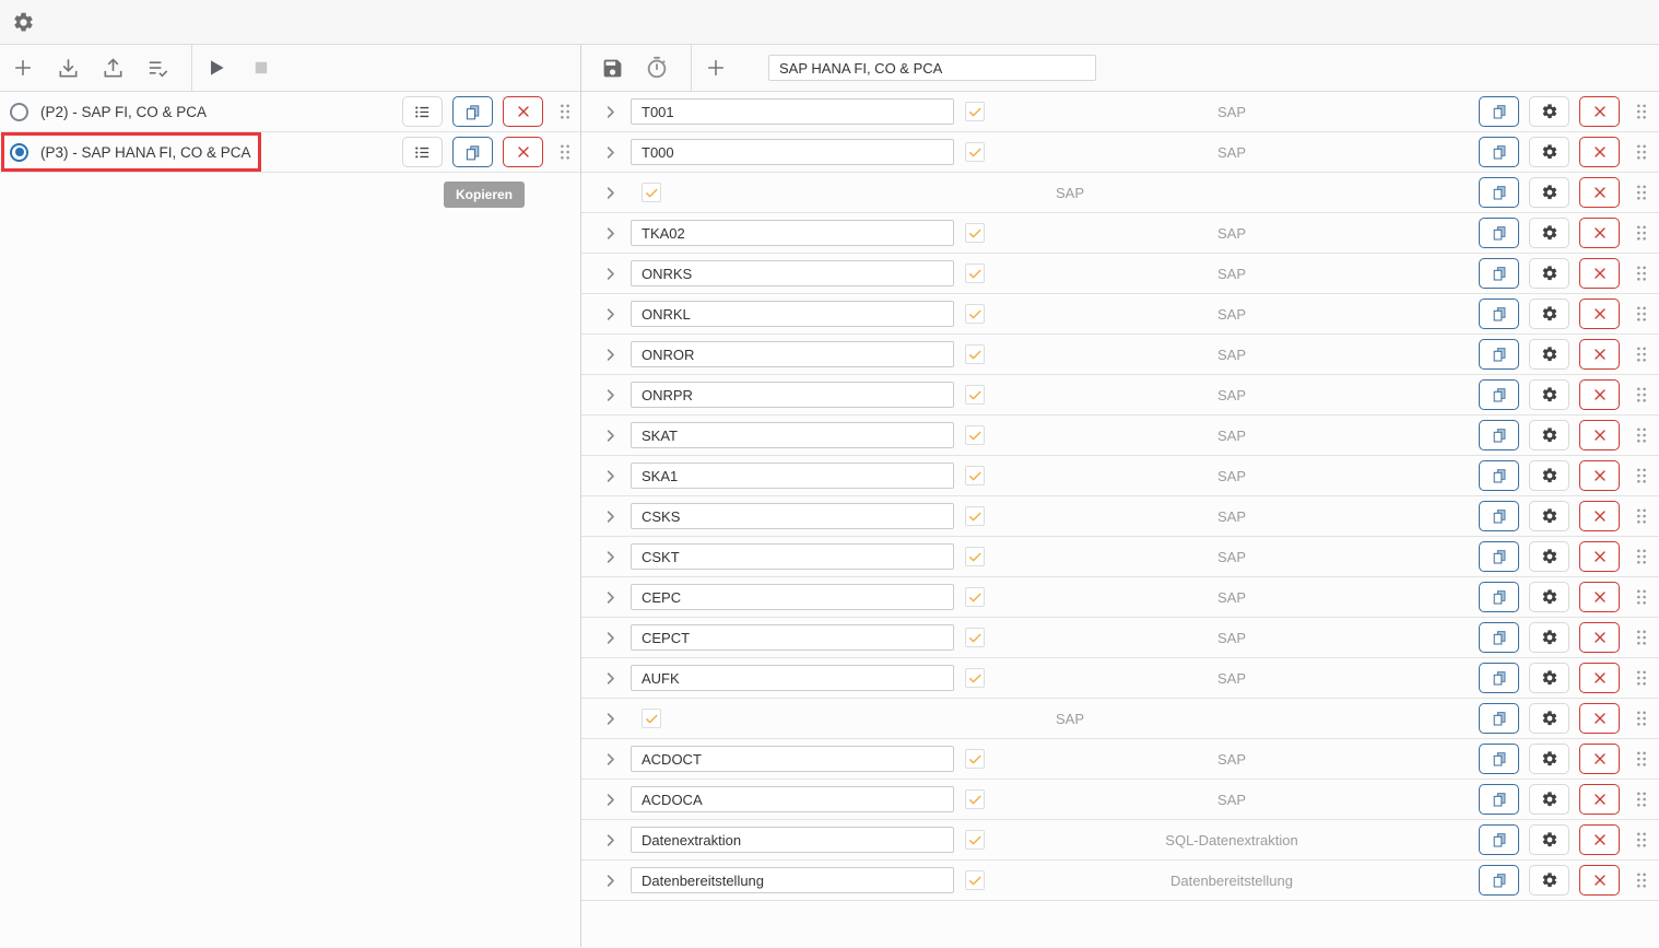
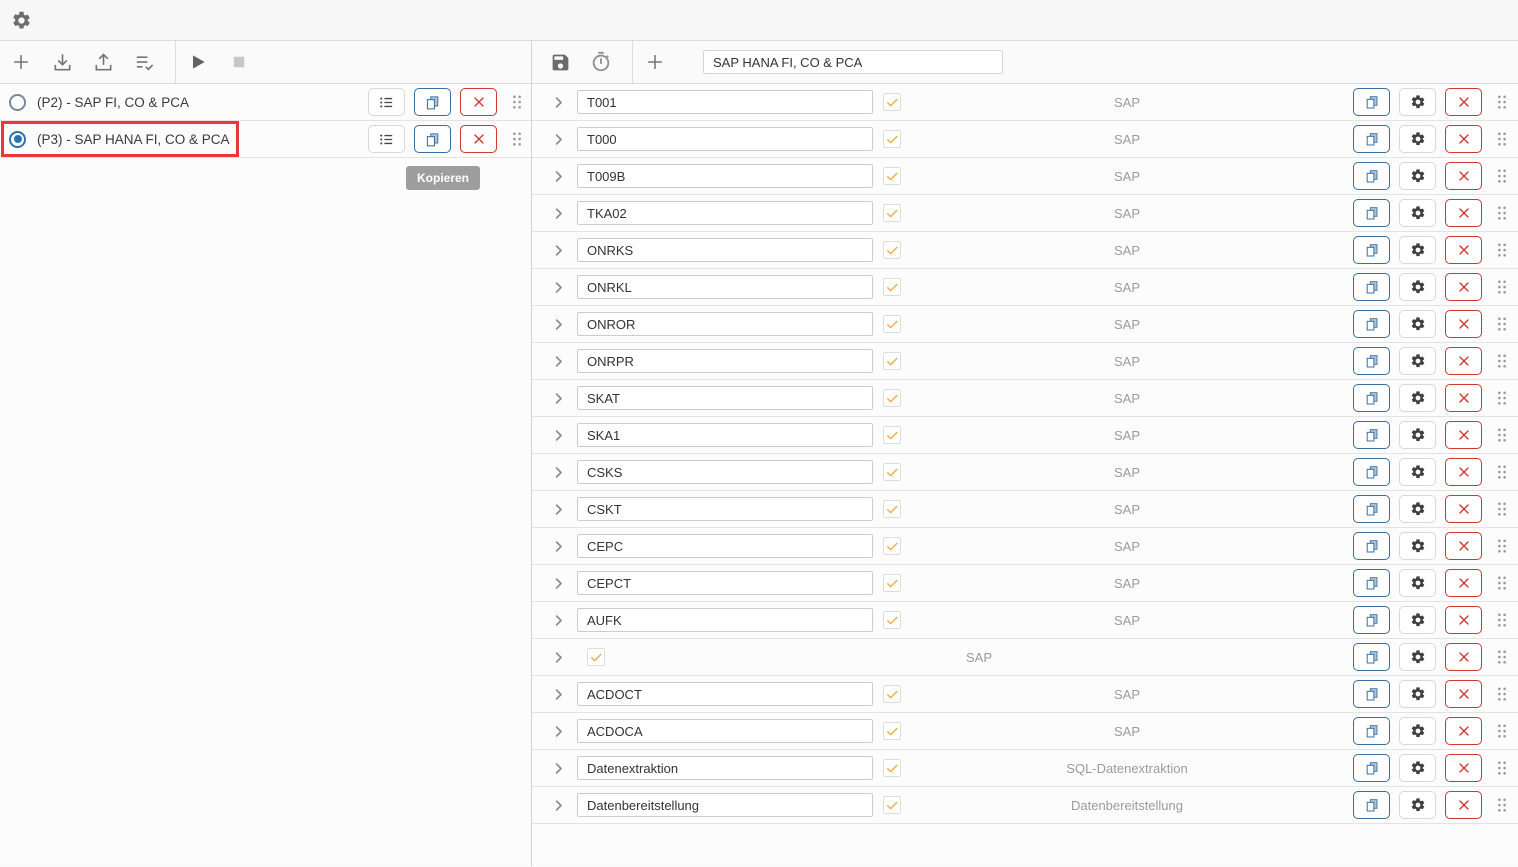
  (P2) - SAP FI, CO & PCA
  (P3) - SAP HANA FI, CO & PCA
  Kopieren
  SAP HANA FI, CO & PCA
  T001
  SAP
  T000
  SAP
+ T009B
  SAP
  TKA02
  SAP
  ONRKS
  SAP
  ONRKL
  SAP
  ONROR
  SAP
  ONRPR
  SAP
  SKAT
  SAP
  SKA1
  SAP
  CSKS
  SAP
  CSKT
  SAP
  CEPC
  SAP
  CEPCT
  SAP
  AUFK
  SAP
  SAP
  ACDOCT
  SAP
  ACDOCA
  SAP
  Datenextraktion
  SQL-Datenextraktion
  Datenbereitstellung
  Datenbereitstellung
